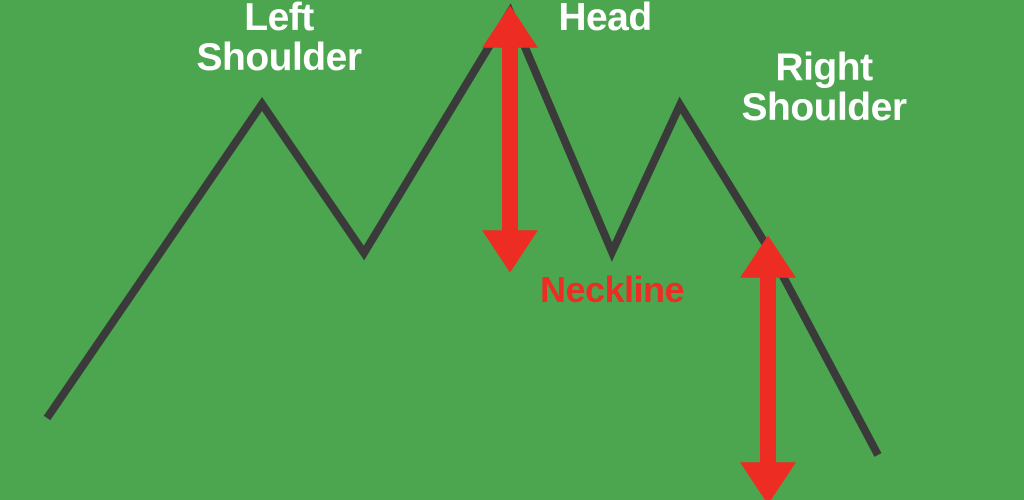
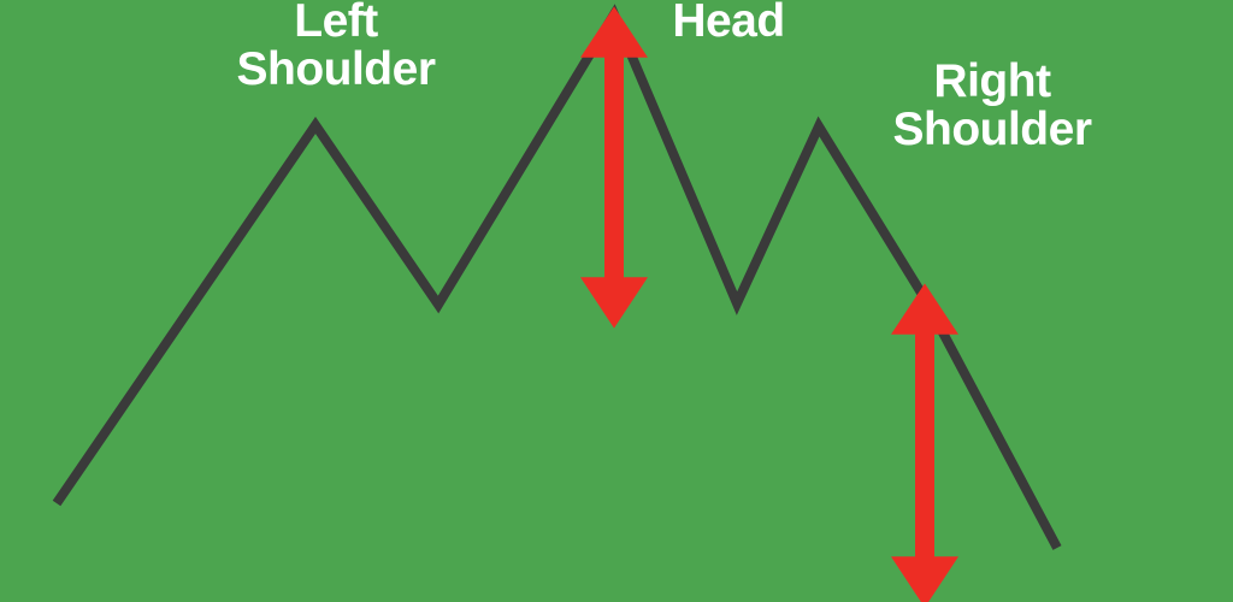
  Left
  Shoulder
  Head
  Right
  Shoulder
- Neckline
